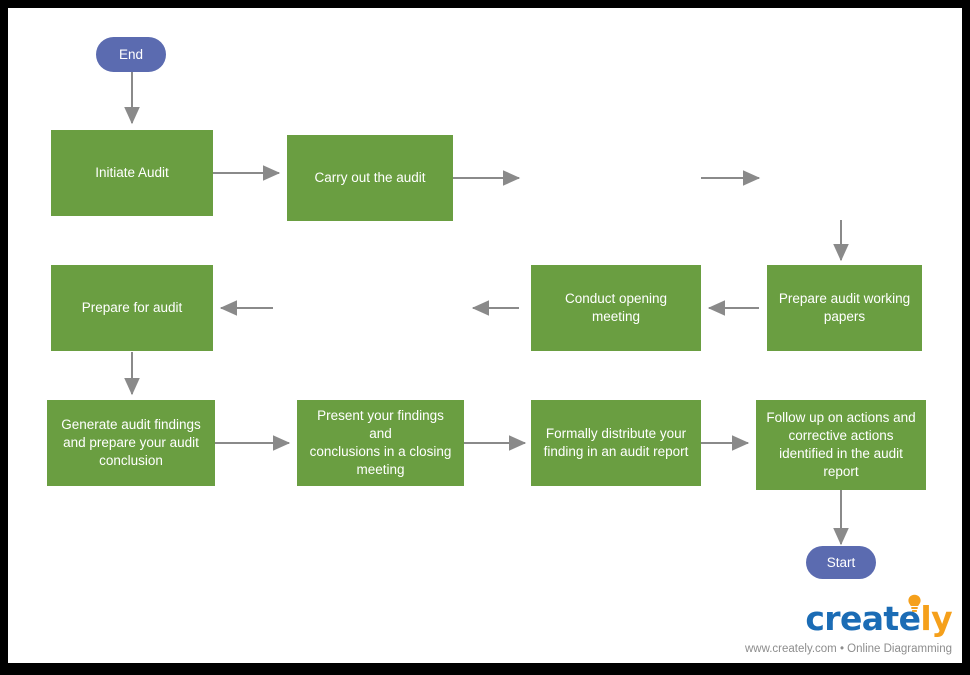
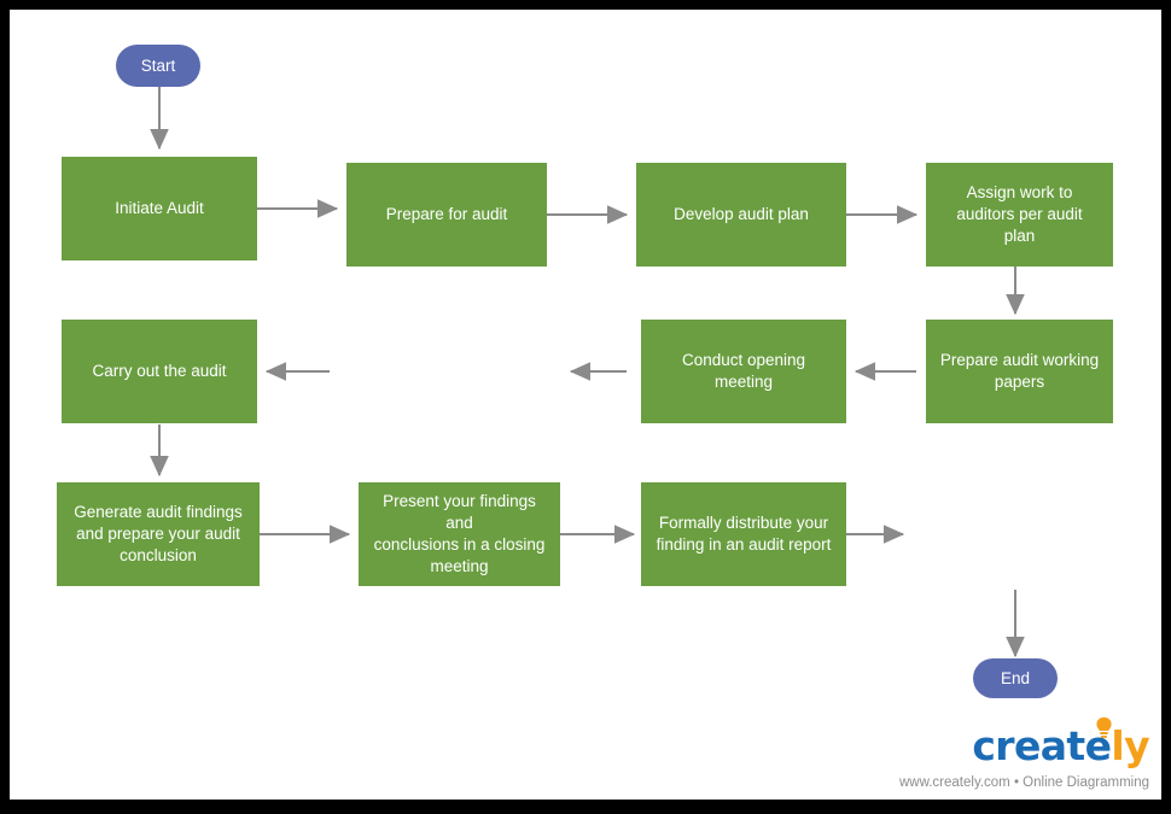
- End
+ Start
  Initiate Audit
- Carry out the audit
+ Prepare for audit
+ Develop audit plan
+ Assign work to
+ auditors per audit
+ plan
  Prepare audit working
  papers
  Conduct opening
  meeting
- Prepare for audit
+ Carry out the audit
  Generate audit findings
  and prepare your audit
  conclusion
  Present your findings and
  conclusions in a closing
  meeting
  Formally distribute your
  finding in an audit report
- Follow up on actions and
- corrective actions
- identified in the audit
- report
- Start
+ End
  creat
  e
  ly
  www.creately.com • Online Diagramming
